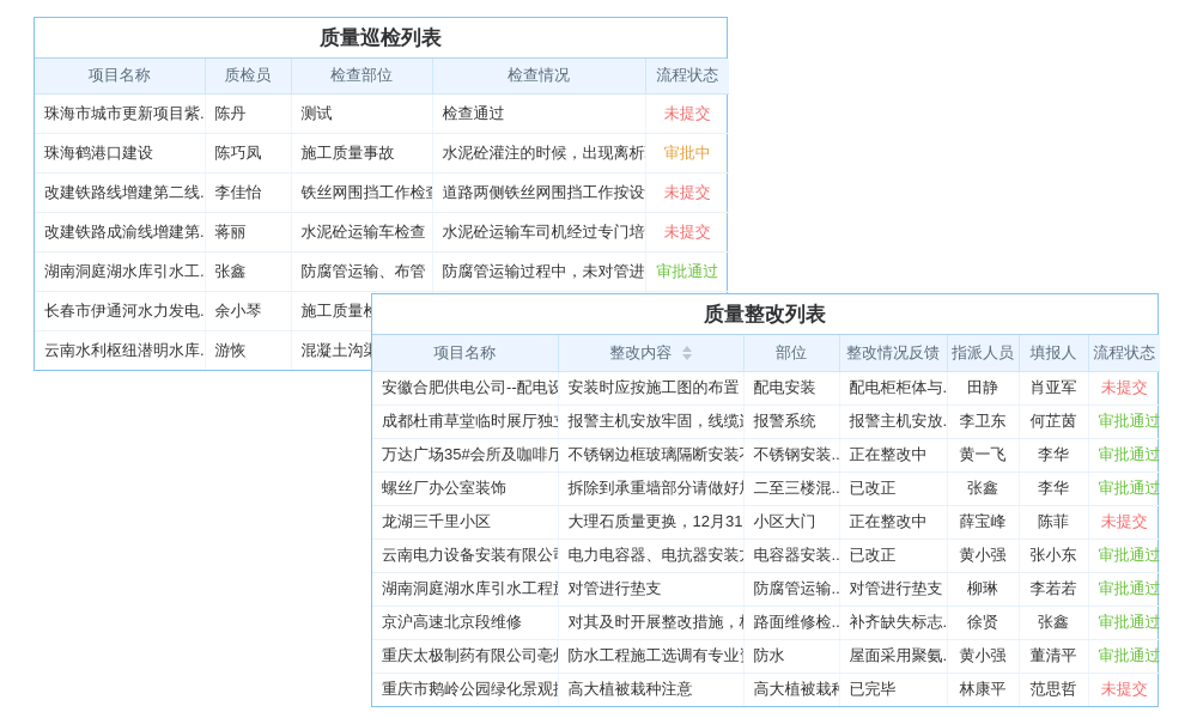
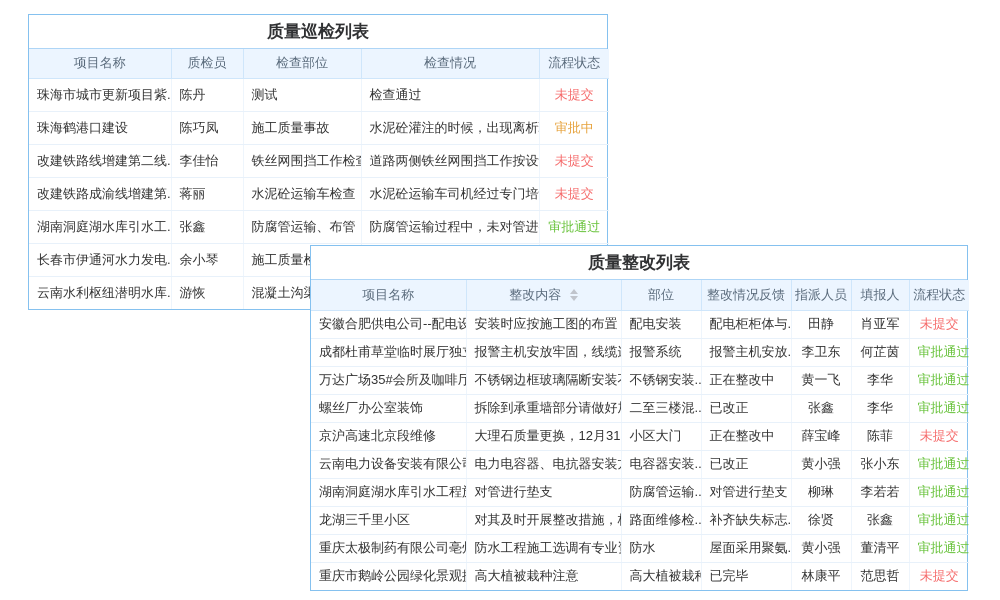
  质量巡检列表
  项目名称	质检员	检查部位	检查情况	流程状态
  珠海市城市更新项目紫.	陈丹	测试	检查通过	未提交
  珠海鹤港口建设	陈巧凤	施工质量事故	水泥砼灌注的时候，出现离析	审批中
  改建铁路线增建第二线.	李佳怡	铁丝网围挡工作检	道路两侧铁丝网围挡工作按设	未提交
  改建铁路成渝线增建第.	蒋丽	水泥砼运输车检查	水泥砼运输车司机经过专门培	未提交
  湖南洞庭湖水库引水工.	张鑫	防腐管运输、布管	防腐管运输过程中，未对管进	审批通过
  长春市伊通河水力发电.	余小琴	施工质量
  云南水利枢纽潜明水库.	游恢	混凝土沟
  质量整改列表
  项目名称	整改内容	部位	整改情况反馈	指派人员	填报人	流程状态
  安徽合肥供电公司--配电设	安装时应按施工图的布置	配电安装	配电柜柜体与.	田静	肖亚军	未提交
  成都杜甫草堂临时展厅独	报警主机安放牢固，线缆	报警系统	报警主机安放.	李卫东	何芷茵	审批通过
  万达广场35#会所及咖啡厅	不锈钢边框玻璃隔断安装	不锈钢安装..	正在整改中	黄一飞	李华	审批通过
  螺丝厂办公室装饰	拆除到承重墙部分请做好	二至三楼混..	已改正	张鑫	李华	审批通过
- 龙湖三千里小区	大理石质量更换，12月31	小区大门	正在整改中	薛宝峰	陈菲	未提交
+ 京沪高速北京段维修	大理石质量更换，12月31	小区大门	正在整改中	薛宝峰	陈菲	未提交
  云南电力设备安装有限公	电力电容器、电抗器安装	电容器安装..	已改正	黄小强	张小东	审批通过
  湖南洞庭湖水库引水工程	对管进行垫支	防腐管运输..	对管进行垫支	柳琳	李若若	审批通过
- 京沪高速北京段维修	对其及时开展整改措施，	路面维修检..	补齐缺失标志.	徐贤	张鑫	审批通过
+ 龙湖三千里小区	对其及时开展整改措施，	路面维修检..	补齐缺失标志.	徐贤	张鑫	审批通过
  重庆太极制药有限公司亳	防水工程施工选调有专业	防水	屋面采用聚氨.	黄小强	董清平	审批通过
  重庆市鹅岭公园绿化景观	高大植被栽种注意	高大植被栽	已完毕	林康平	范思哲	未提交
